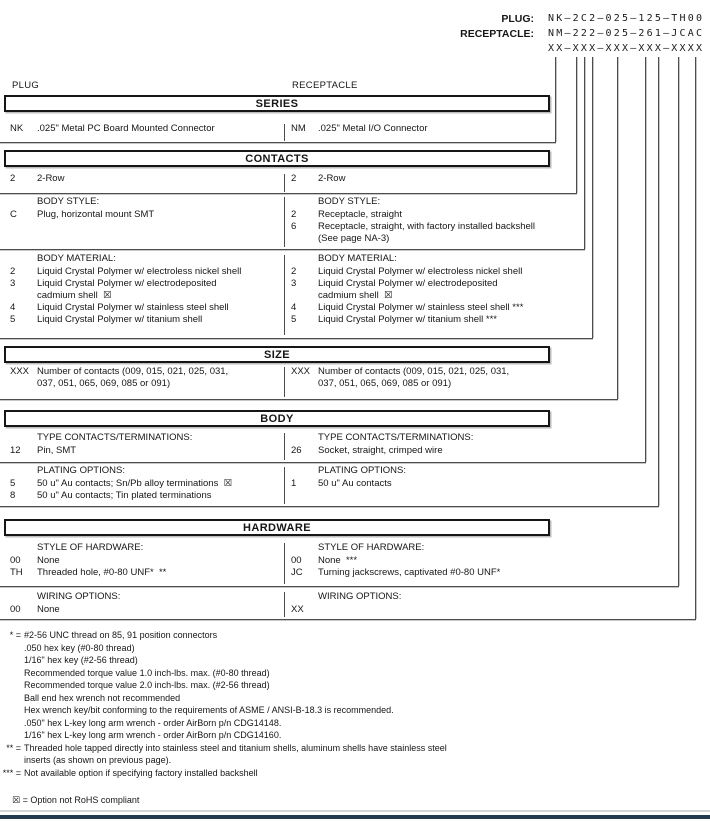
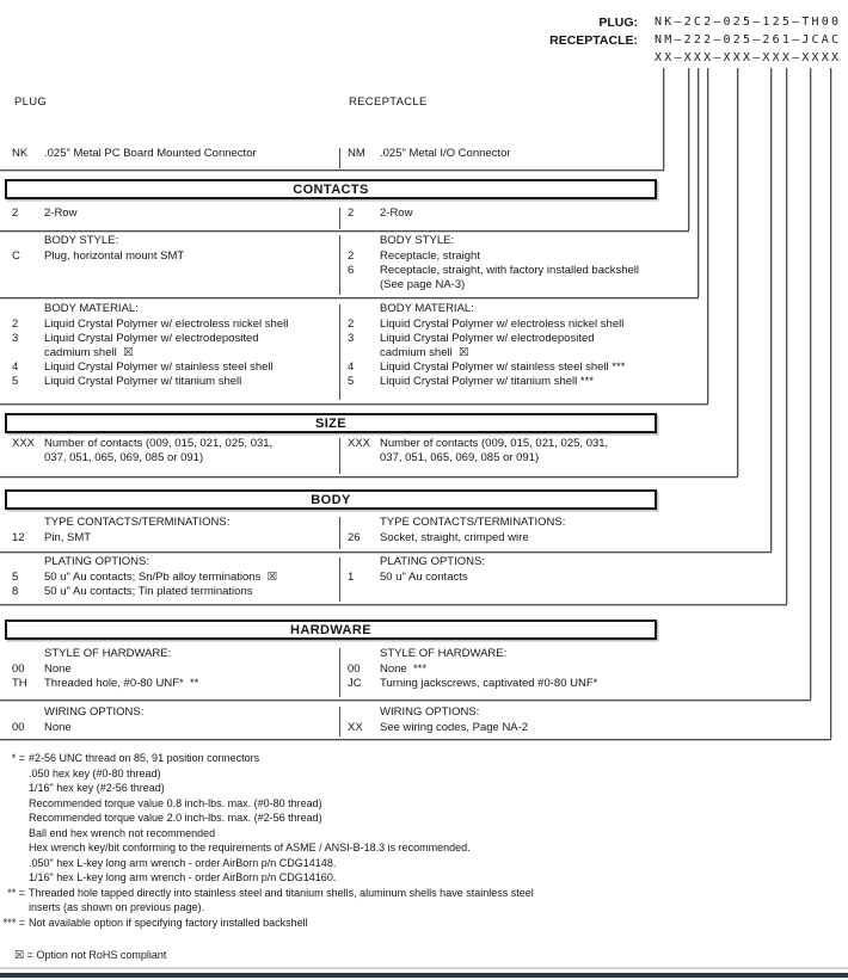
  PLUG:
  NK–2C2–025–125–TH00
  RECEPTACLE:
  NM–222–025–261–JCAC
  XX–XXX–XXX–XXX–XXXX
  PLUG
  RECEPTACLE
- SERIES
  CONTACTS
  SIZE
  BODY
  HARDWARE
  NK
  .025" Metal PC Board Mounted Connector
  NM
  .025" Metal I/O Connector
  2
  2-Row
  2
  2-Row
  BODY STYLE:
  C
  Plug, horizontal mount SMT
  BODY STYLE:
  2
  Receptacle, straight
  6
  Receptacle, straight, with factory installed backshell
  (See page NA-3)
  BODY MATERIAL:
  2
  Liquid Crystal Polymer w/ electroless nickel shell
  3
  Liquid Crystal Polymer w/ electrodeposited
  cadmium shell ☒
  4
  Liquid Crystal Polymer w/ stainless steel shell
  5
  Liquid Crystal Polymer w/ titanium shell
  BODY MATERIAL:
  2
  Liquid Crystal Polymer w/ electroless nickel shell
  3
  Liquid Crystal Polymer w/ electrodeposited
  cadmium shell ☒
  4
  Liquid Crystal Polymer w/ stainless steel shell ***
  5
  Liquid Crystal Polymer w/ titanium shell ***
  XXX
  Number of contacts (009, 015, 021, 025, 031,
  037, 051, 065, 069, 085 or 091)
  XXX
  Number of contacts (009, 015, 021, 025, 031,
  037, 051, 065, 069, 085 or 091)
  TYPE CONTACTS/TERMINATIONS:
  12
  Pin, SMT
  TYPE CONTACTS/TERMINATIONS:
  26
  Socket, straight, crimped wire
  PLATING OPTIONS:
  5
  50 u" Au contacts; Sn/Pb alloy terminations ☒
  8
  50 u" Au contacts; Tin plated terminations
  PLATING OPTIONS:
  1
  50 u" Au contacts
  STYLE OF HARDWARE:
  00
  None
  TH
  Threaded hole, #0-80 UNF* **
  STYLE OF HARDWARE:
  00
  None ***
  JC
  Turning jackscrews, captivated #0-80 UNF*
  WIRING OPTIONS:
  00
  None
  WIRING OPTIONS:
  XX
+ See wiring codes, Page NA-2
  * =
  #2-56 UNC thread on 85, 91 position connectors
  .050 hex key (#0-80 thread)
  1/16" hex key (#2-56 thread)
- Recommended torque value 1.0 inch-lbs. max. (#0-80 thread)
+ Recommended torque value 0.8 inch-lbs. max. (#0-80 thread)
  Recommended torque value 2.0 inch-lbs. max. (#2-56 thread)
  Ball end hex wrench not recommended
  Hex wrench key/bit conforming to the requirements of ASME / ANSI-B-18.3 is recommended.
  .050" hex L-key long arm wrench - order AirBorn p/n CDG14148.
  1/16" hex L-key long arm wrench - order AirBorn p/n CDG14160.
  ** =
  Threaded hole tapped directly into stainless steel and titanium shells, aluminum shells have stainless steel
  inserts (as shown on previous page).
  *** =
  Not available option if specifying factory installed backshell
  ☒ = Option not RoHS compliant
